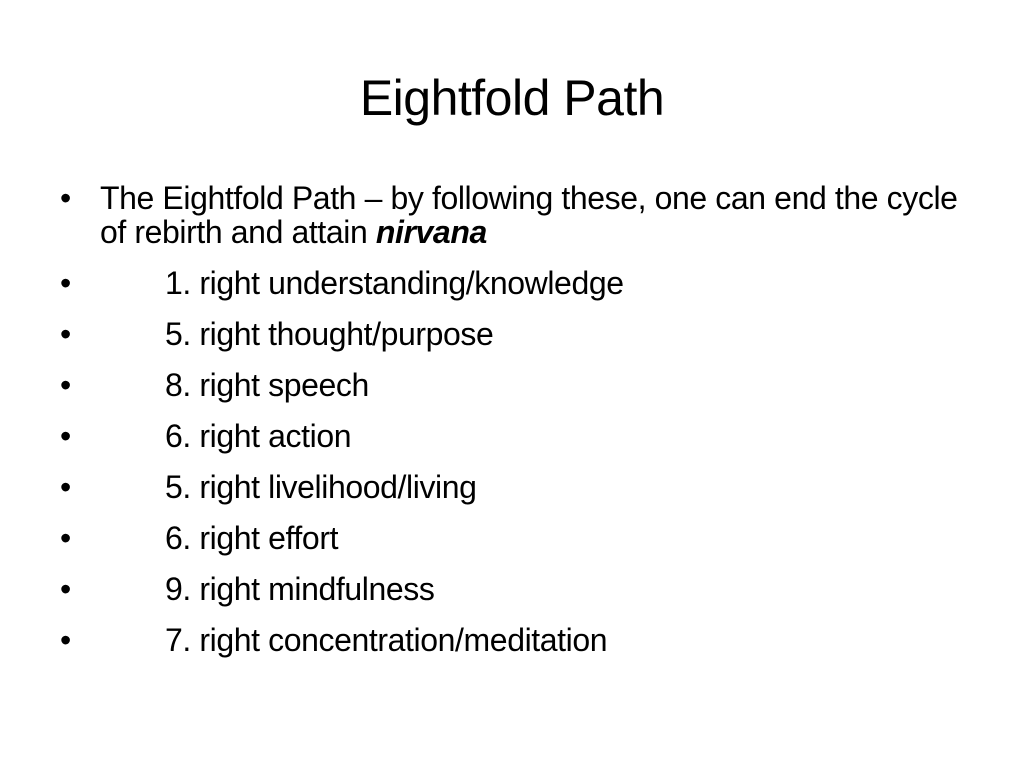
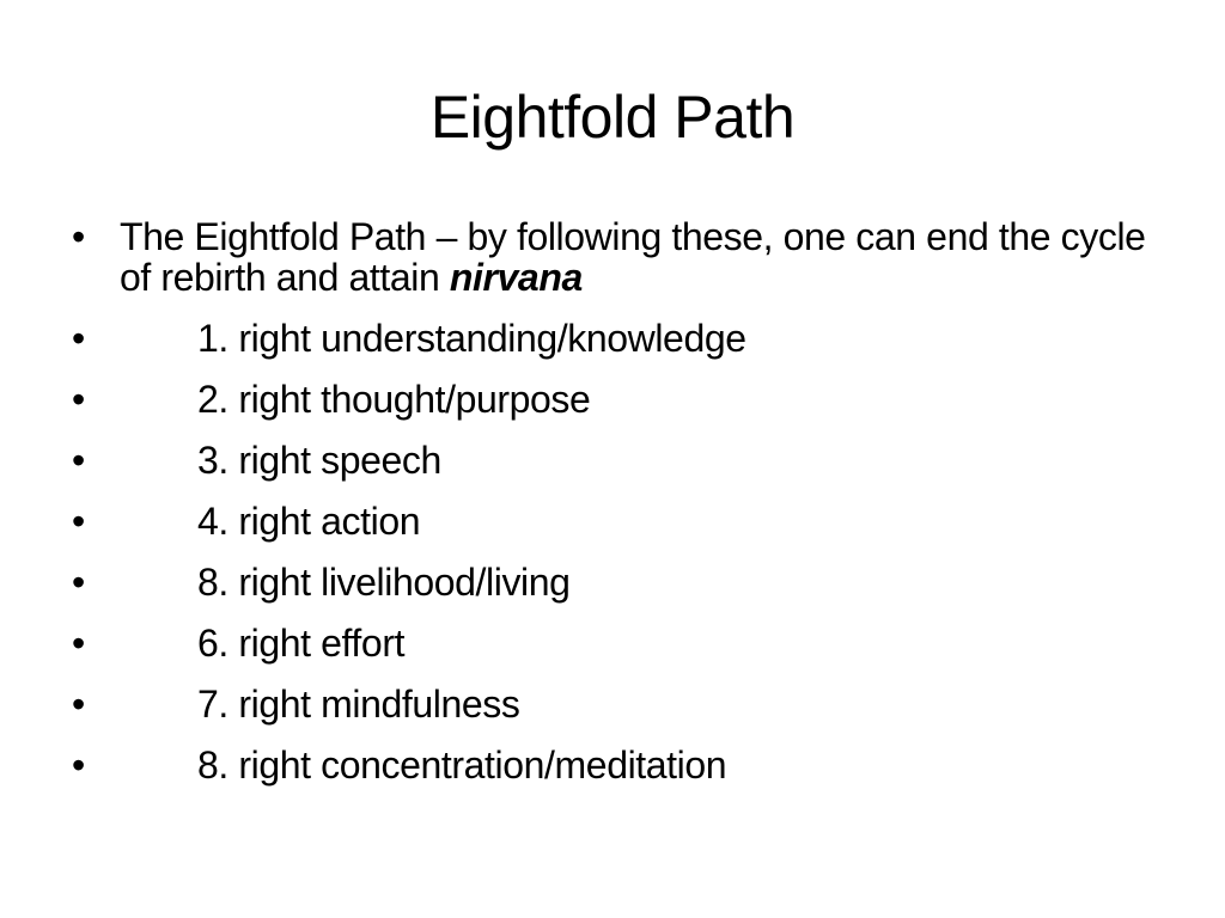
  Eightfold Path
  •
  The Eightfold Path – by following these, one can end the cycle of rebirth and attain nirvana
  •
  1. right understanding/knowledge
  •
- 5. right thought/purpose
+ 2. right thought/purpose
  •
- 8. right speech
+ 3. right speech
  •
- 6. right action
+ 4. right action
  •
- 5. right livelihood/living
+ 8. right livelihood/living
  •
  6. right effort
  •
- 9. right mindfulness
+ 7. right mindfulness
  •
- 7. right concentration/meditation
+ 8. right concentration/meditation
